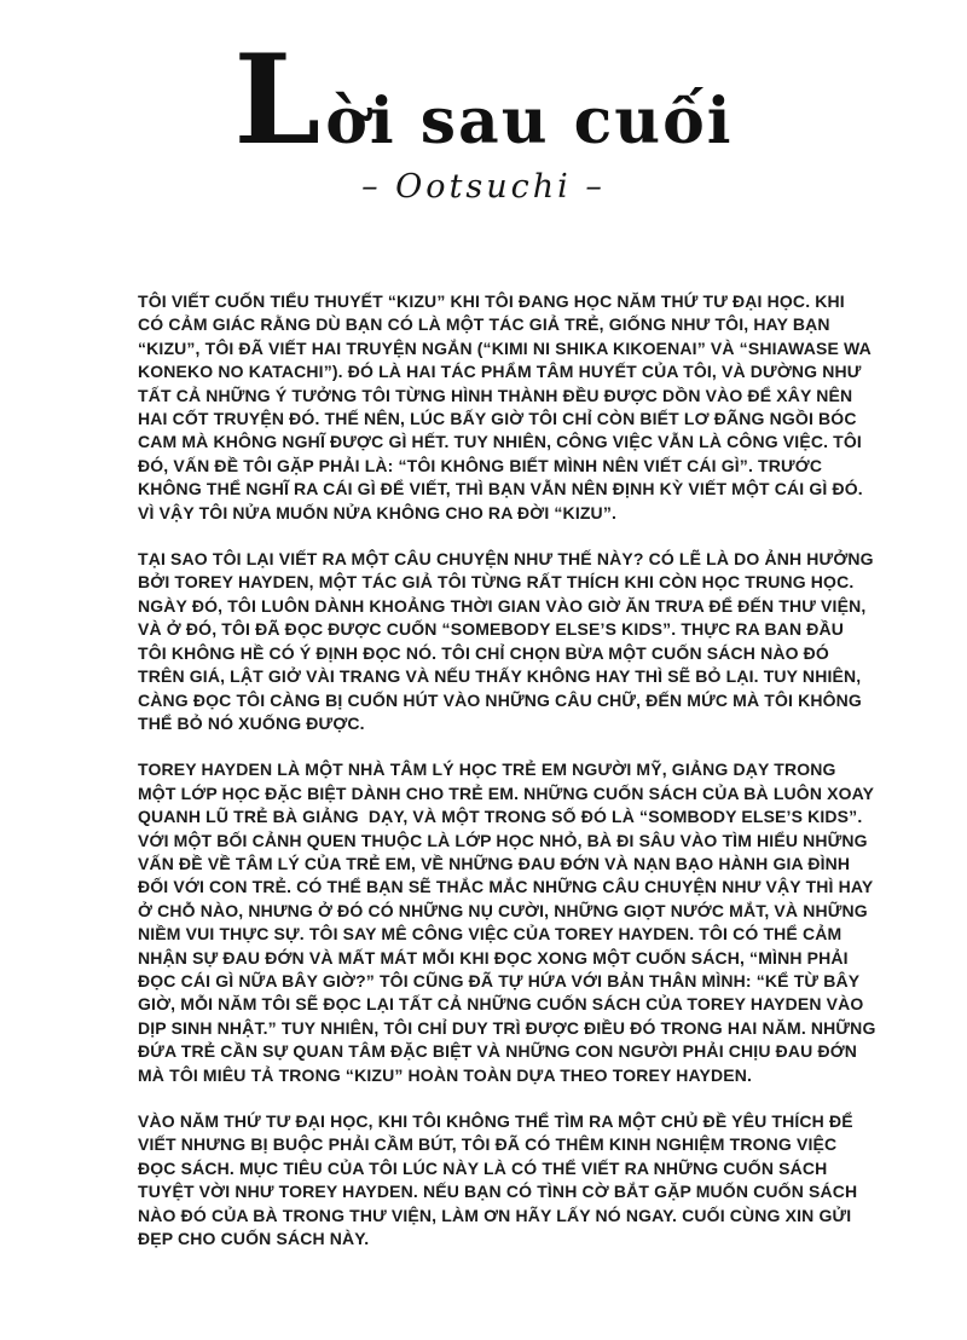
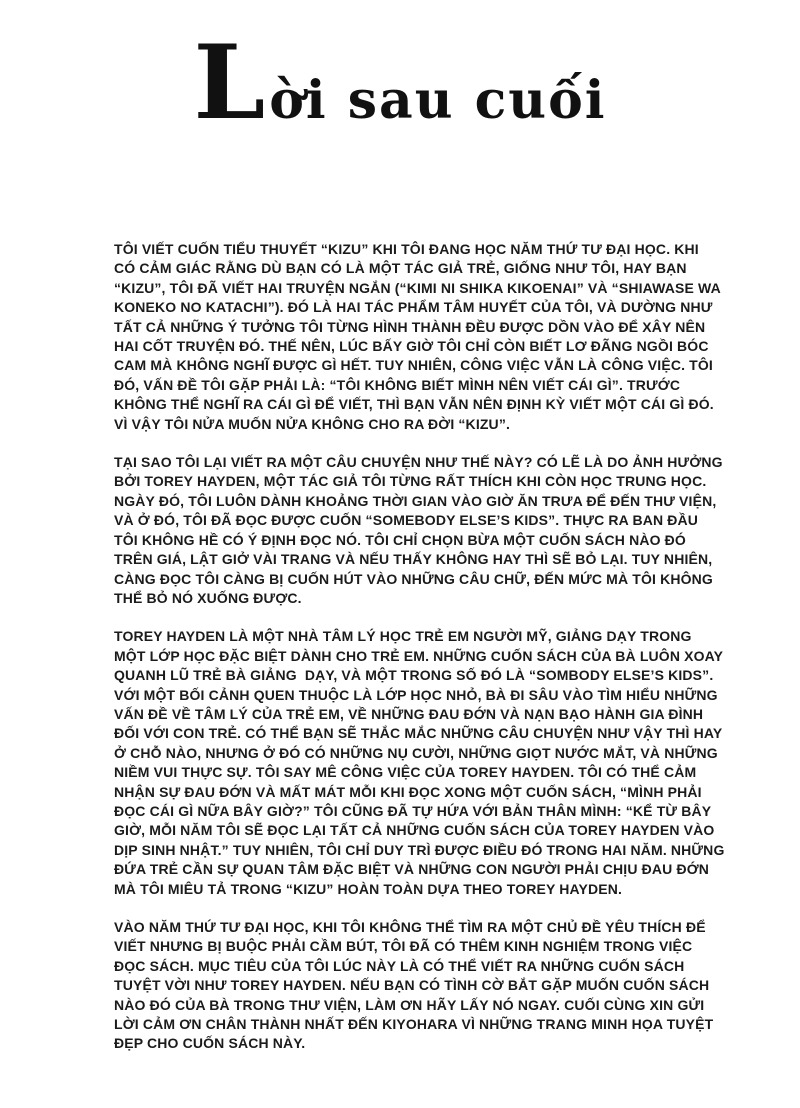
  Lời sau cuối
- – Ootsuchi –
  TÔI VIẾT CUỐN TIỂU THUYẾT “KIZU” KHI TÔI ĐANG HỌC NĂM THỨ TƯ ĐẠI HỌC. KHI
  CÓ CẢM GIÁC RẰNG DÙ BẠN CÓ LÀ MỘT TÁC GIẢ TRẺ, GIỐNG NHƯ TÔI, HAY BẠN
  “KIZU”, TÔI ĐÃ VIẾT HAI TRUYỆN NGẮN (“KIMI NI SHIKA KIKOENAI” VÀ “SHIAWASE WA
  KONEKO NO KATACHI”). ĐÓ LÀ HAI TÁC PHẨM TÂM HUYẾT CỦA TÔI, VÀ DƯỜNG NHƯ
  TẤT CẢ NHỮNG Ý TƯỞNG TÔI TỪNG HÌNH THÀNH ĐỀU ĐƯỢC DỒN VÀO ĐỂ XÂY NÊN
  HAI CỐT TRUYỆN ĐÓ. THẾ NÊN, LÚC BẤY GIỜ TÔI CHỈ CÒN BIẾT LƠ ĐÃNG NGỒI BÓC
  CAM MÀ KHÔNG NGHĨ ĐƯỢC GÌ HẾT. TUY NHIÊN, CÔNG VIỆC VẪN LÀ CÔNG VIỆC. TÔI
  ĐÓ, VẤN ĐỀ TÔI GẶP PHẢI LÀ: “TÔI KHÔNG BIẾT MÌNH NÊN VIẾT CÁI GÌ”. TRƯỚC
  KHÔNG THỂ NGHĨ RA CÁI GÌ ĐỂ VIẾT, THÌ BẠN VẪN NÊN ĐỊNH KỲ VIẾT MỘT CÁI GÌ ĐÓ.
  VÌ VẬY TÔI NỬA MUỐN NỬA KHÔNG CHO RA ĐỜI “KIZU”.
  TẠI SAO TÔI LẠI VIẾT RA MỘT CÂU CHUYỆN NHƯ THẾ NÀY? CÓ LẼ LÀ DO ẢNH HƯỞNG
  BỞI TOREY HAYDEN, MỘT TÁC GIẢ TÔI TỪNG RẤT THÍCH KHI CÒN HỌC TRUNG HỌC.
  NGÀY ĐÓ, TÔI LUÔN DÀNH KHOẢNG THỜI GIAN VÀO GIỜ ĂN TRƯA ĐỂ ĐẾN THƯ VIỆN,
  VÀ Ở ĐÓ, TÔI ĐÃ ĐỌC ĐƯỢC CUỐN “SOMEBODY ELSE’S KIDS”. THỰC RA BAN ĐẦU
  TÔI KHÔNG HỀ CÓ Ý ĐỊNH ĐỌC NÓ. TÔI CHỈ CHỌN BỪA MỘT CUỐN SÁCH NÀO ĐÓ
  TRÊN GIÁ, LẬT GIỞ VÀI TRANG VÀ NẾU THẤY KHÔNG HAY THÌ SẼ BỎ LẠI. TUY NHIÊN,
  CÀNG ĐỌC TÔI CÀNG BỊ CUỐN HÚT VÀO NHỮNG CÂU CHỮ, ĐẾN MỨC MÀ TÔI KHÔNG
  THỂ BỎ NÓ XUỐNG ĐƯỢC.
  TOREY HAYDEN LÀ MỘT NHÀ TÂM LÝ HỌC TRẺ EM NGƯỜI MỸ, GIẢNG DẠY TRONG
  MỘT LỚP HỌC ĐẶC BIỆT DÀNH CHO TRẺ EM. NHỮNG CUỐN SÁCH CỦA BÀ LUÔN XOAY
  QUANH LŨ TRẺ BÀ GIẢNG DẠY, VÀ MỘT TRONG SỐ ĐÓ LÀ “SOMBODY ELSE’S KIDS”.
  VỚI MỘT BỐI CẢNH QUEN THUỘC LÀ LỚP HỌC NHỎ, BÀ ĐI SÂU VÀO TÌM HIỂU NHỮNG
  VẤN ĐỀ VỀ TÂM LÝ CỦA TRẺ EM, VỀ NHỮNG ĐAU ĐỚN VÀ NẠN BẠO HÀNH GIA ĐÌNH
  ĐỐI VỚI CON TRẺ. CÓ THỂ BẠN SẼ THẮC MẮC NHỮNG CÂU CHUYỆN NHƯ VẬY THÌ HAY
  Ở CHỖ NÀO, NHƯNG Ở ĐÓ CÓ NHỮNG NỤ CƯỜI, NHỮNG GIỌT NƯỚC MẮT, VÀ NHỮNG
  NIỀM VUI THỰC SỰ. TÔI SAY MÊ CÔNG VIỆC CỦA TOREY HAYDEN. TÔI CÓ THỂ CẢM
  NHẬN SỰ ĐAU ĐỚN VÀ MẤT MÁT MỖI KHI ĐỌC XONG MỘT CUỐN SÁCH, “MÌNH PHẢI
  ĐỌC CÁI GÌ NỮA BÂY GIỜ?” TÔI CŨNG ĐÃ TỰ HỨA VỚI BẢN THÂN MÌNH: “KỂ TỪ BÂY
  GIỜ, MỖI NĂM TÔI SẼ ĐỌC LẠI TẤT CẢ NHỮNG CUỐN SÁCH CỦA TOREY HAYDEN VÀO
  DỊP SINH NHẬT.” TUY NHIÊN, TÔI CHỈ DUY TRÌ ĐƯỢC ĐIỀU ĐÓ TRONG HAI NĂM. NHỮNG
  ĐỨA TRẺ CẦN SỰ QUAN TÂM ĐẶC BIỆT VÀ NHỮNG CON NGƯỜI PHẢI CHỊU ĐAU ĐỚN
  MÀ TÔI MIÊU TẢ TRONG “KIZU” HOÀN TOÀN DỰA THEO TOREY HAYDEN.
  VÀO NĂM THỨ TƯ ĐẠI HỌC, KHI TÔI KHÔNG THỂ TÌM RA MỘT CHỦ ĐỀ YÊU THÍCH ĐỂ
  VIẾT NHƯNG BỊ BUỘC PHẢI CẦM BÚT, TÔI ĐÃ CÓ THÊM KINH NGHIỆM TRONG VIỆC
  ĐỌC SÁCH. MỤC TIÊU CỦA TÔI LÚC NÀY LÀ CÓ THỂ VIẾT RA NHỮNG CUỐN SÁCH
  TUYỆT VỜI NHƯ TOREY HAYDEN. NẾU BẠN CÓ TÌNH CỜ BẮT GẶP MUỐN CUỐN SÁCH
  NÀO ĐÓ CỦA BÀ TRONG THƯ VIỆN, LÀM ƠN HÃY LẤY NÓ NGAY. CUỐI CÙNG XIN GỬI
+ LỜI CẢM ƠN CHÂN THÀNH NHẤT ĐẾN KIYOHARA VÌ NHỮNG TRANG MINH HỌA TUYỆT
  ĐẸP CHO CUỐN SÁCH NÀY.
